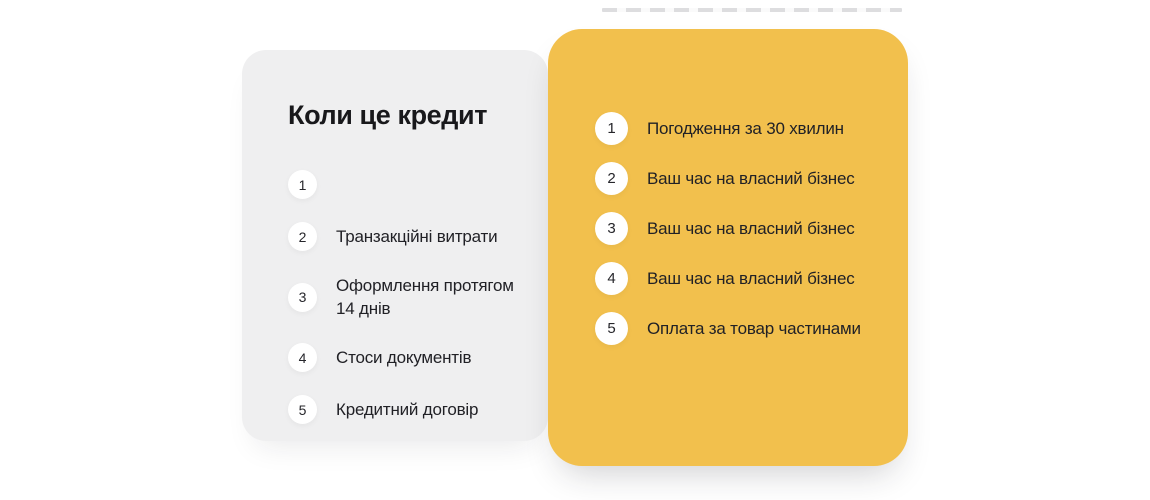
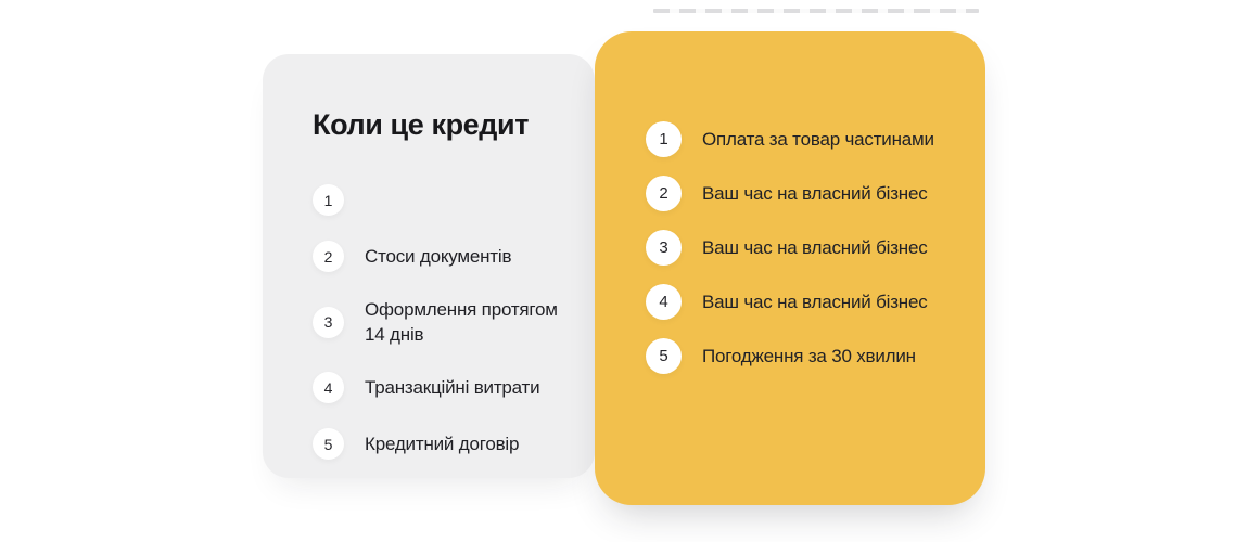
  Коли це кредит
  1
  2
- Транзакційні витрати
+ Стоси документів
  3
  Оформлення протягом 14 днів
  4
- Стоси документів
+ Транзакційні витрати
  5
  Кредитний договір
  1
- Погодження за 30 хвилин
+ Оплата за товар частинами
  2
  Ваш час на власний бізнес
  3
  Ваш час на власний бізнес
  4
  Ваш час на власний бізнес
  5
- Оплата за товар частинами
+ Погодження за 30 хвилин
